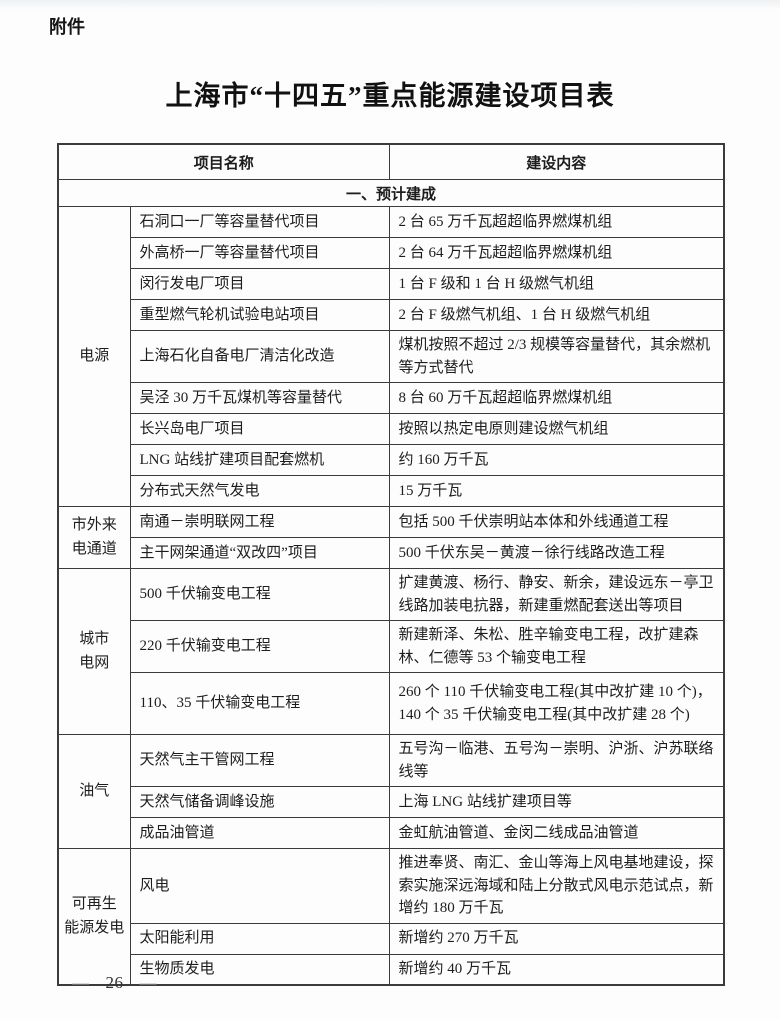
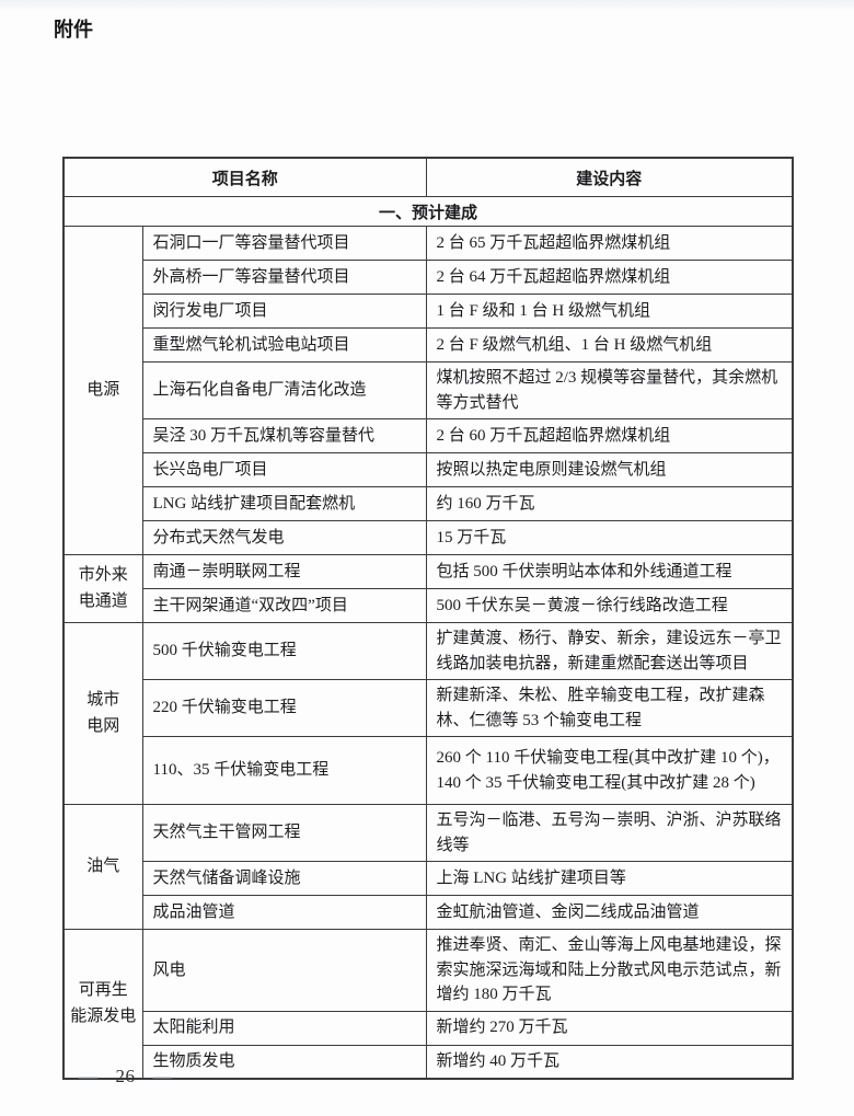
  附件
- 上海市“十四五”重点能源建设项目表
  项目名称	建设内容
  一、预计建成
  电源	石洞口一厂等容量替代项目	2 台 65 万千瓦超超临界燃煤机组
  外高桥一厂等容量替代项目	2 台 64 万千瓦超超临界燃煤机组
  闵行发电厂项目	1 台 F 级和 1 台 H 级燃气机组
  重型燃气轮机试验电站项目	2 台 F 级燃气机组、1 台 H 级燃气机组
  上海石化自备电厂清洁化改造	煤机按照不超过 2/3 规模等容量替代，其余燃机等方式替代
- 吴泾 30 万千瓦煤机等容量替代	8 台 60 万千瓦超超临界燃煤机组
+ 吴泾 30 万千瓦煤机等容量替代	2 台 60 万千瓦超超临界燃煤机组
  长兴岛电厂项目	按照以热定电原则建设燃气机组
  LNG 站线扩建项目配套燃机	约 160 万千瓦
  分布式天然气发电	15 万千瓦
  市外来 电通道	南通－崇明联网工程	包括 500 千伏崇明站本体和外线通道工程
  主干网架通道“双改四”项目	500 千伏东吴－黄渡－徐行线路改造工程
  城市 电网	500 千伏输变电工程	扩建黄渡、杨行、静安、新余，建设远东－亭卫线路加装电抗器，新建重燃配套送出等项目
  220 千伏输变电工程	新建新泽、朱松、胜辛输变电工程，改扩建森林、仁德等 53 个输变电工程
  110、35 千伏输变电工程	260 个 110 千伏输变电工程(其中改扩建 10 个)，140 个 35 千伏输变电工程(其中改扩建 28 个)
  油气	天然气主干管网工程	五号沟－临港、五号沟－崇明、沪浙、沪苏联络线等
  天然气储备调峰设施	上海 LNG 站线扩建项目等
  成品油管道	金虹航油管道、金闵二线成品油管道
  可再生 能源发电	风电	推进奉贤、南汇、金山等海上风电基地建设，探索实施深远海域和陆上分散式风电示范试点，新增约 180 万千瓦
  太阳能利用	新增约 270 万千瓦
  生物质发电	新增约 40 万千瓦
  — 26 —
